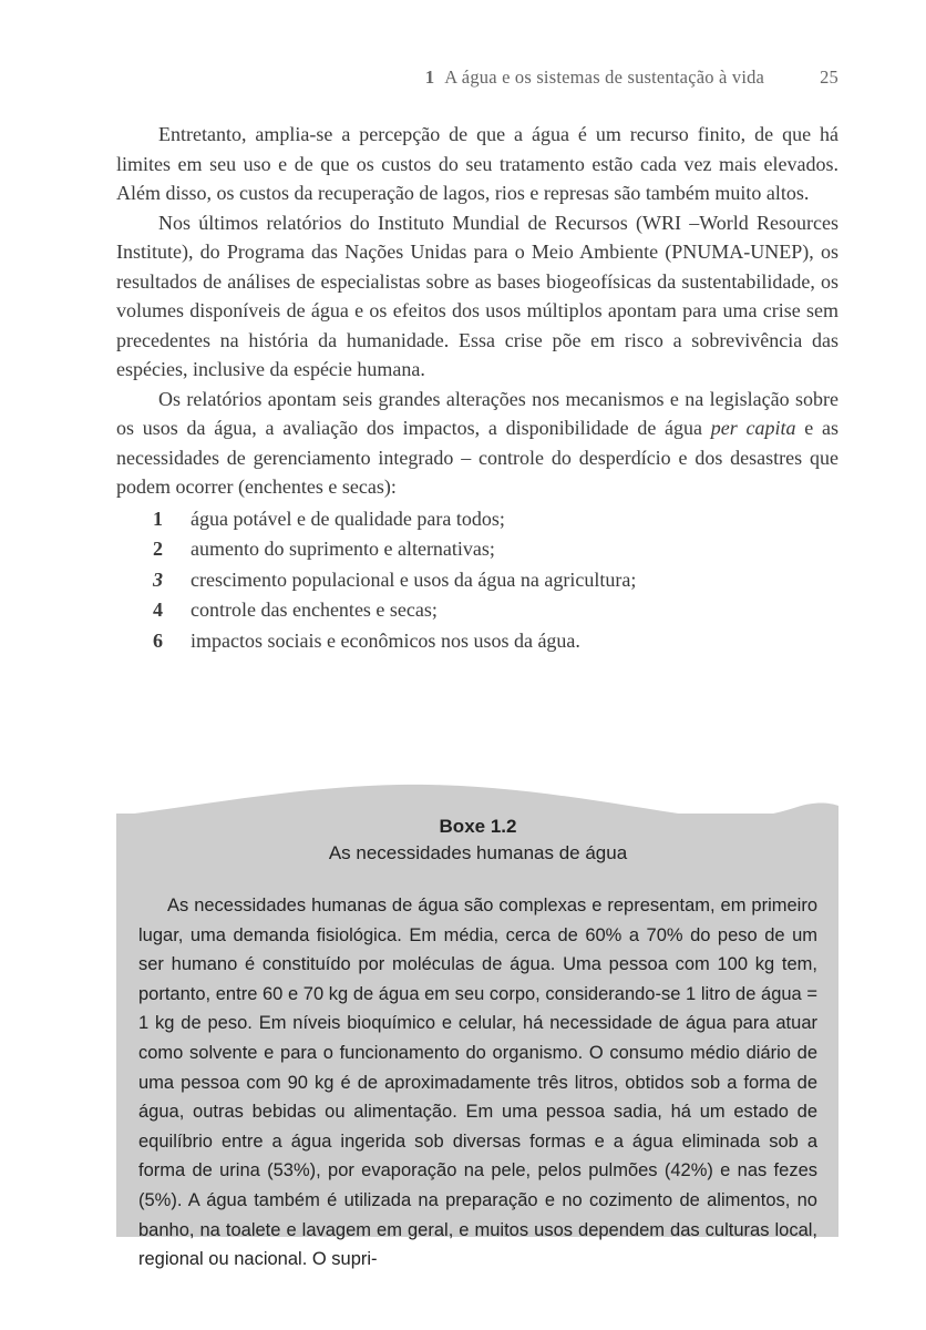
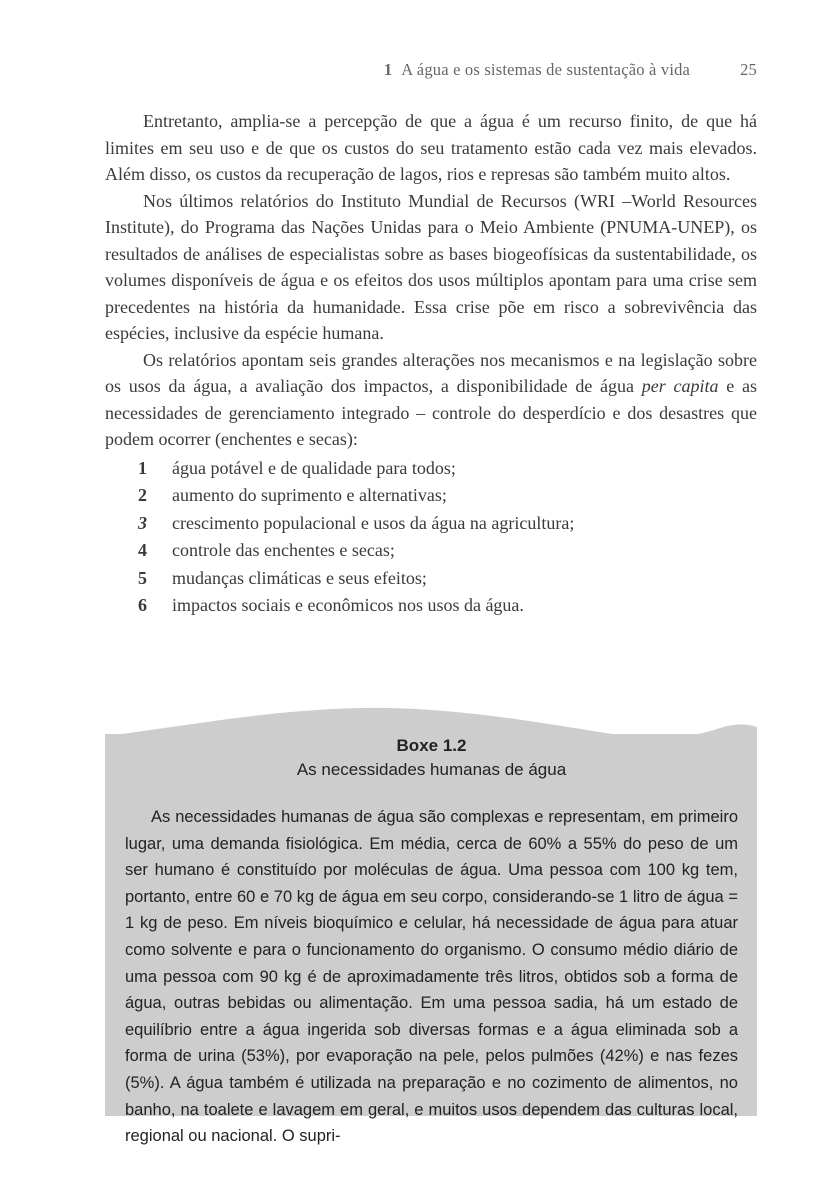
  1
  A água e os sistemas de sustentação à vida
  25
  Entretanto, amplia-se a percepção de que a água é um recurso finito, de que há limites em seu uso e de que os custos do seu tratamento estão cada vez mais elevados. Além disso, os custos da recuperação de lagos, rios e represas são também muito altos.
  Nos últimos relatórios do Instituto Mundial de Recursos (WRI –World Resources Institute), do Programa das Nações Unidas para o Meio Ambiente (PNUMA-UNEP), os resultados de análises de especialistas sobre as bases biogeofísicas da sustentabilidade, os volumes disponíveis de água e os efeitos dos usos múltiplos apontam para uma crise sem precedentes na história da humanidade. Essa crise põe em risco a sobrevivência das espécies, inclusive da espécie humana.
  Os relatórios apontam seis grandes alterações nos mecanismos e na legislação sobre os usos da água, a avaliação dos impactos, a disponibilidade de água per capita e as necessidades de gerenciamento integrado – controle do desperdício e dos desastres que podem ocorrer (enchentes e secas):
  1
  água potável e de qualidade para todos;
  2
  aumento do suprimento e alternativas;
  3
  crescimento populacional e usos da água na agricultura;
  4
  controle das enchentes e secas;
+ 5
+ mudanças climáticas e seus efeitos;
  6
  impactos sociais e econômicos nos usos da água.
  Boxe 1.2
  As necessidades humanas de água
- As necessidades humanas de água são complexas e representam, em primeiro lugar, uma demanda fisiológica. Em média, cerca de 60% a 70% do peso de um ser humano é constituído por moléculas de água. Uma pessoa com 100 kg tem, portanto, entre 60 e 70 kg de água em seu corpo, considerando-se 1 litro de água = 1 kg de peso. Em níveis bioquímico e celular, há necessidade de água para atuar como solvente e para o funcionamento do organismo. O consumo médio diário de uma pessoa com 90 kg é de aproximadamente três litros, obtidos sob a forma de água, outras bebidas ou alimentação. Em uma pessoa sadia, há um estado de equilíbrio entre a água ingerida sob diversas formas e a água eliminada sob a forma de urina (53%), por evaporação na pele, pelos pulmões (42%) e nas fezes (5%). A água também é utilizada na preparação e no cozimento de alimentos, no banho, na toalete e lavagem em geral, e muitos usos dependem das culturas local, regional ou nacional. O supri-
+ As necessidades humanas de água são complexas e representam, em primeiro lugar, uma demanda fisiológica. Em média, cerca de 60% a 55% do peso de um ser humano é constituído por moléculas de água. Uma pessoa com 100 kg tem, portanto, entre 60 e 70 kg de água em seu corpo, considerando-se 1 litro de água = 1 kg de peso. Em níveis bioquímico e celular, há necessidade de água para atuar como solvente e para o funcionamento do organismo. O consumo médio diário de uma pessoa com 90 kg é de aproximadamente três litros, obtidos sob a forma de água, outras bebidas ou alimentação. Em uma pessoa sadia, há um estado de equilíbrio entre a água ingerida sob diversas formas e a água eliminada sob a forma de urina (53%), por evaporação na pele, pelos pulmões (42%) e nas fezes (5%). A água também é utilizada na preparação e no cozimento de alimentos, no banho, na toalete e lavagem em geral, e muitos usos dependem das culturas local, regional ou nacional. O supri-
